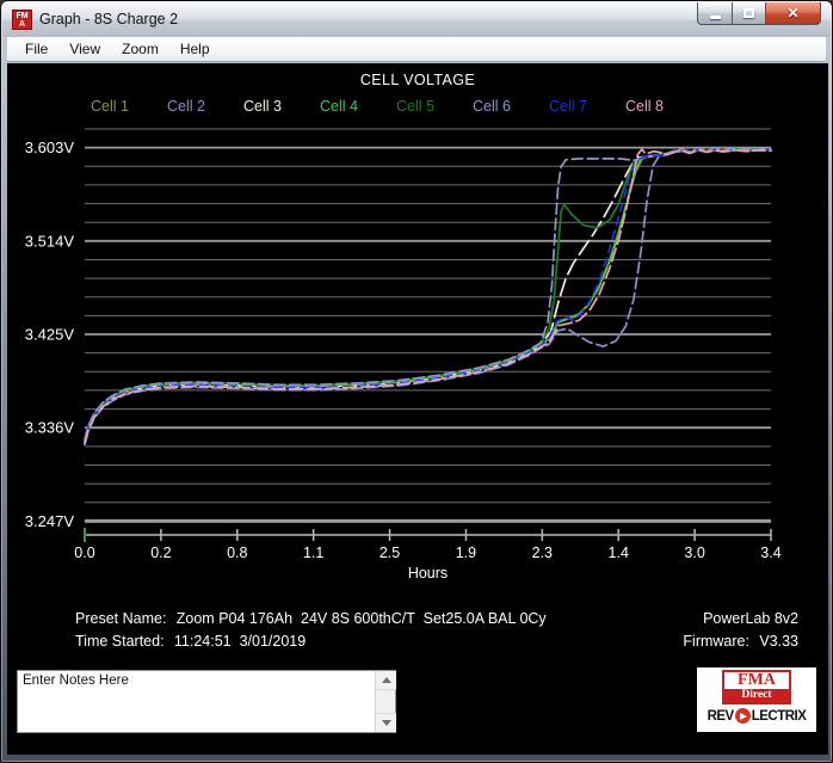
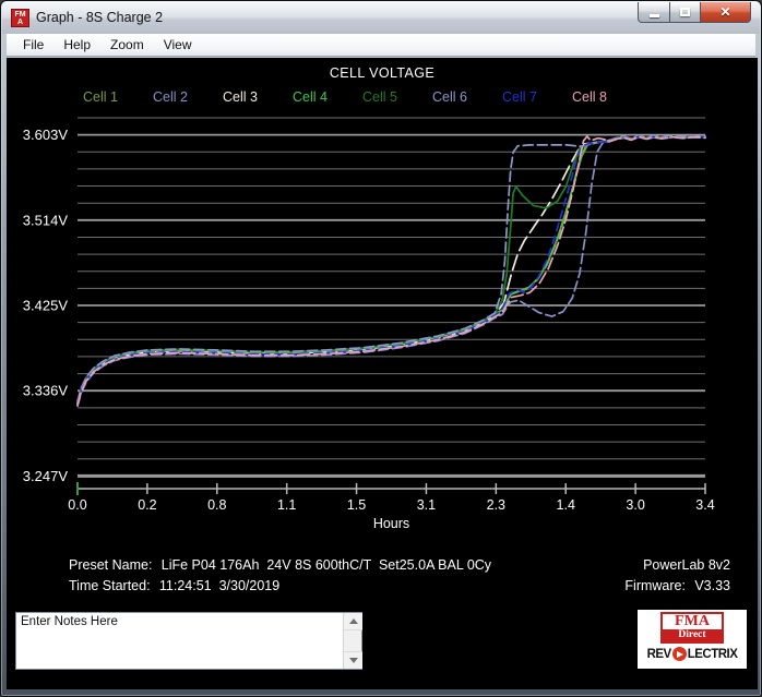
  Graph - 8S Charge 2
  ✕
  File
- View
+ Help
  Zoom
- Help
+ View
  CELL VOLTAGE
  Cell 1
  Cell 2
  Cell 3
  Cell 4
  Cell 5
  Cell 6
  Cell 7
  Cell 8
  3.603V
  3.514V
  3.425V
  3.336V
  3.247V
  0.0
  0.2
  0.8
  1.1
- 2.5
+ 1.5
- 1.9
+ 3.1
  2.3
  1.4
  3.0
  3.4
  Hours
- Preset Name: Zoom P04 176Ah 24V 8S 600thC/T Set25.0A BAL 0Cy
+ Preset Name: LiFe P04 176Ah 24V 8S 600thC/T Set25.0A BAL 0Cy
- Time Started: 11:24:51 3/01/2019
+ Time Started: 11:24:51 3/30/2019
  PowerLab 8v2
  Firmware: V3.33
  Enter Notes Here
  FMA
  Direct
  REV
  LECTRIX
